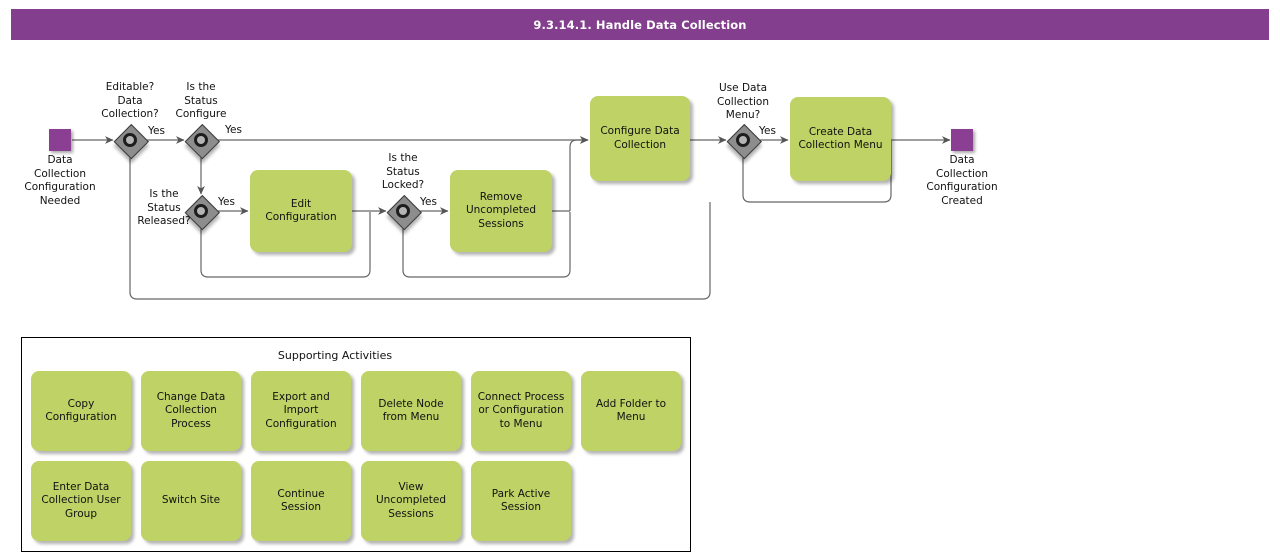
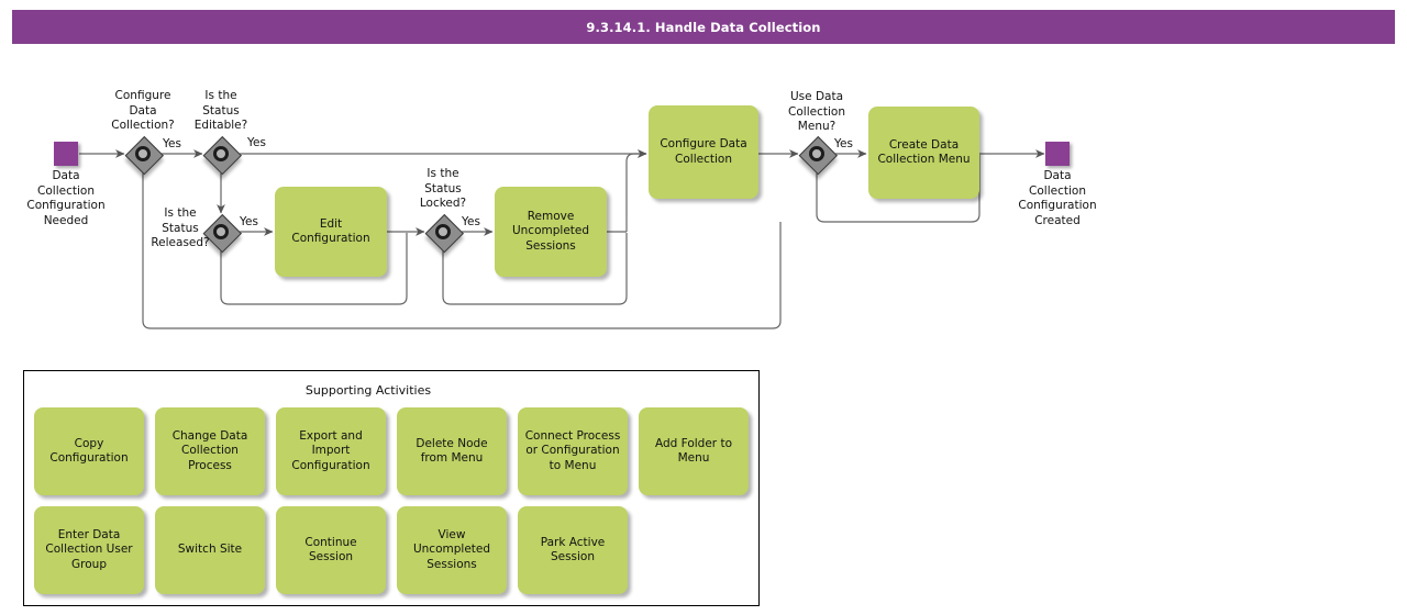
  9.3.14.1. Handle Data Collection
  Data
  Collection
  Configuration
  Needed
- Editable?
+ Configure
  Data
  Collection?
  Yes
  Is the
  Status
- Configure
+ Editable?
  Yes
  Is the
  Status
  Released?
  Yes
  Edit
  Configuration
  Is the
  Status
  Locked?
  Yes
  Remove
  Uncompleted
  Sessions
  Configure Data
  Collection
  Use Data
  Collection
  Menu?
  Yes
  Create Data
  Collection Menu
  Data
  Collection
  Configuration
  Created
  Supporting Activities
  Copy
  Configuration
  Change Data
  Collection
  Process
  Export and
  Import
  Configuration
  Delete Node
  from Menu
  Connect Process
  or Configuration
  to Menu
  Add Folder to
  Menu
  Enter Data
  Collection User
  Group
  Switch Site
  Continue
  Session
  View
  Uncompleted
  Sessions
  Park Active
  Session
